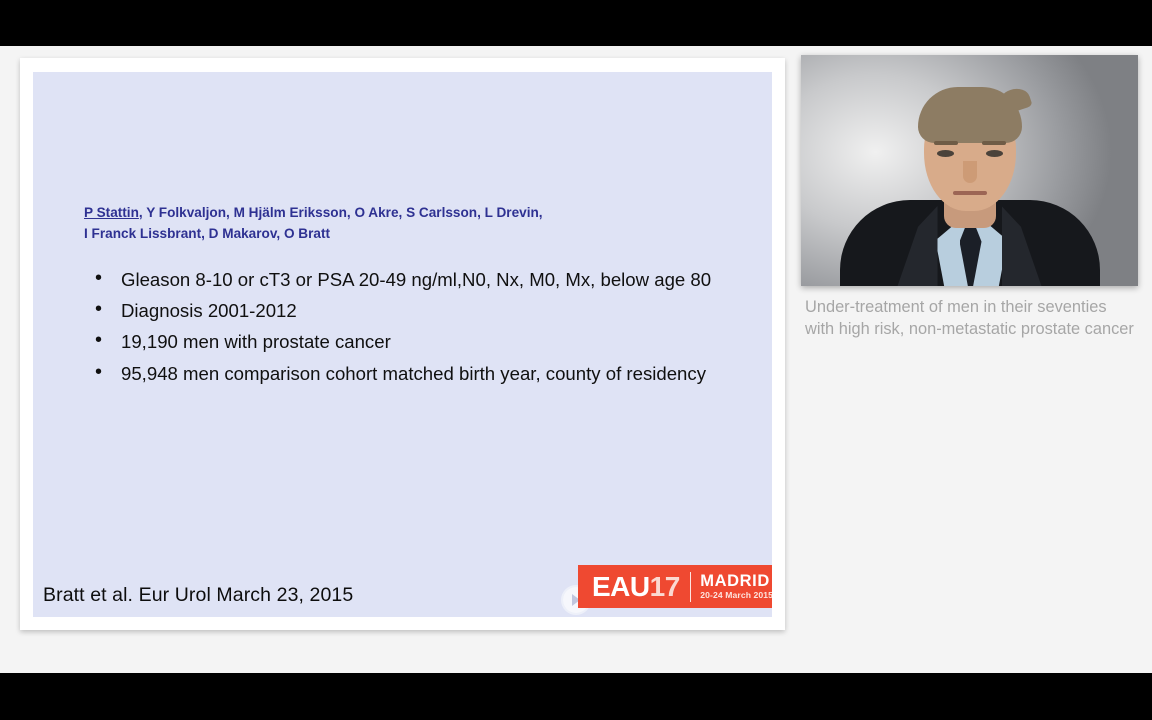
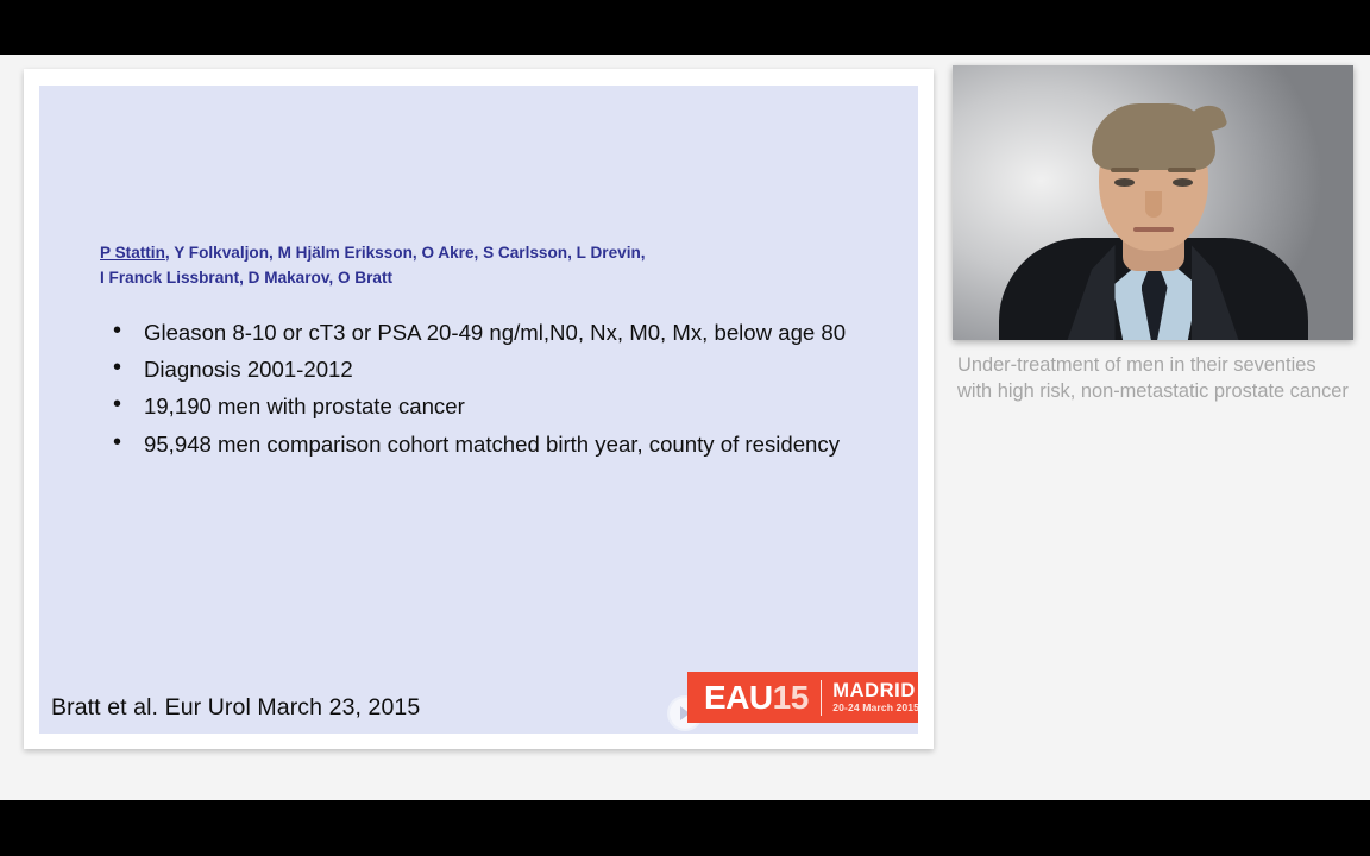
  P Stattin, Y Folkvaljon, M Hjälm Eriksson, O Akre, S Carlsson, L Drevin,
  I Franck Lissbrant, D Makarov, O Bratt
  Gleason 8-10 or cT3 or PSA 20-49 ng/ml,N0, Nx, M0, Mx, below age 80
  Diagnosis 2001-2012
  19,190 men with prostate cancer
  95,948 men comparison cohort matched birth year, county of residency
  EAU
- 17
+ 15
  MADRID
  20-24 March 2015
  Bratt et al. Eur Urol March 23, 2015
  Under-treatment of men in their seventies with high risk, non-metastatic prostate cancer
